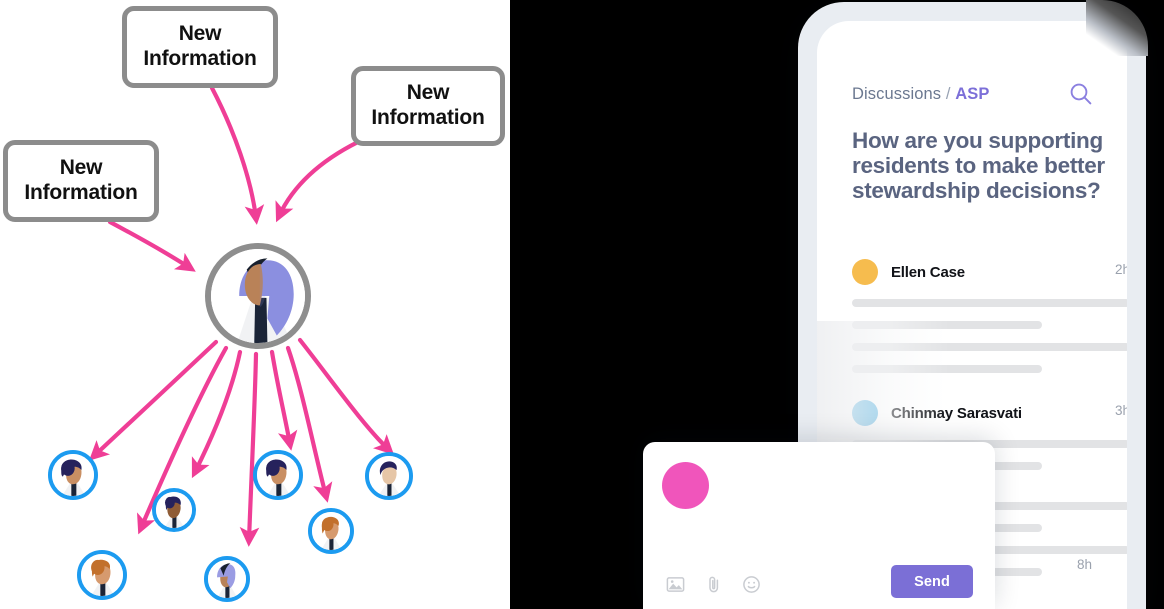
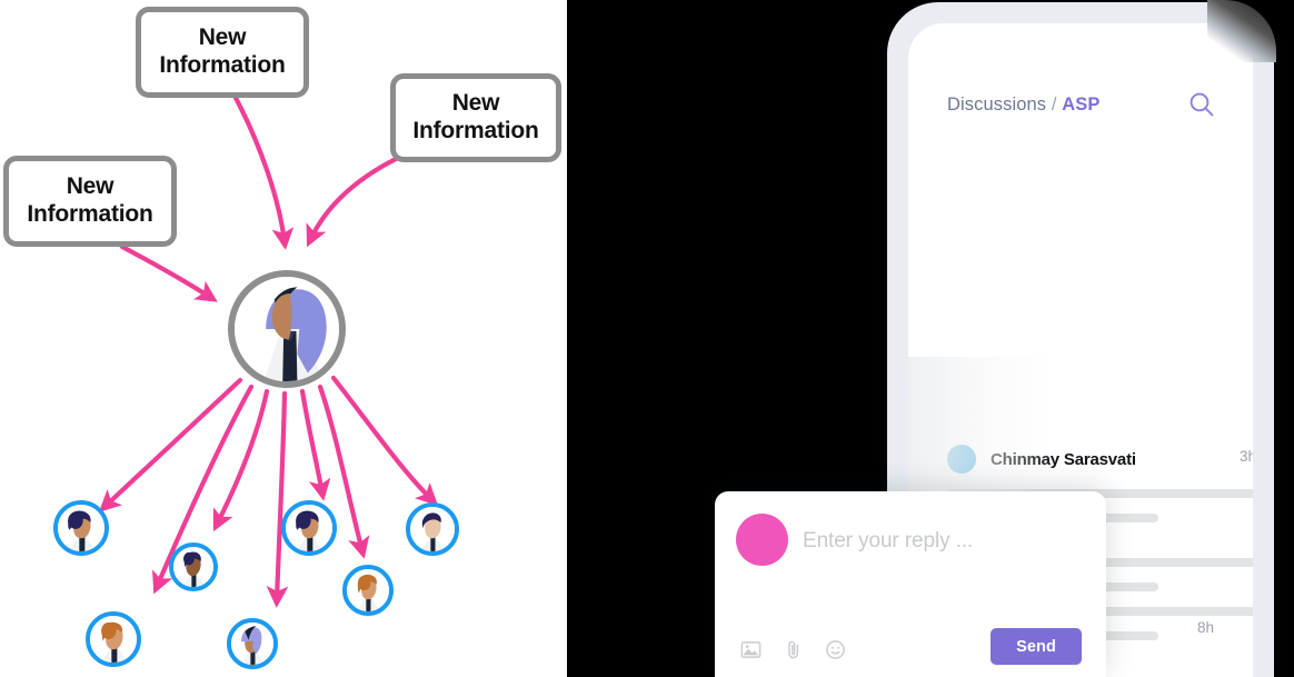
  New
  Information
  New
  Information
  New
  Information
  Discussions / ASP
- How are you supporting residents to make better stewardship decisions?
- Ellen Case
- 2h
  3h
  8h
+ Enter your reply ...
  Send
